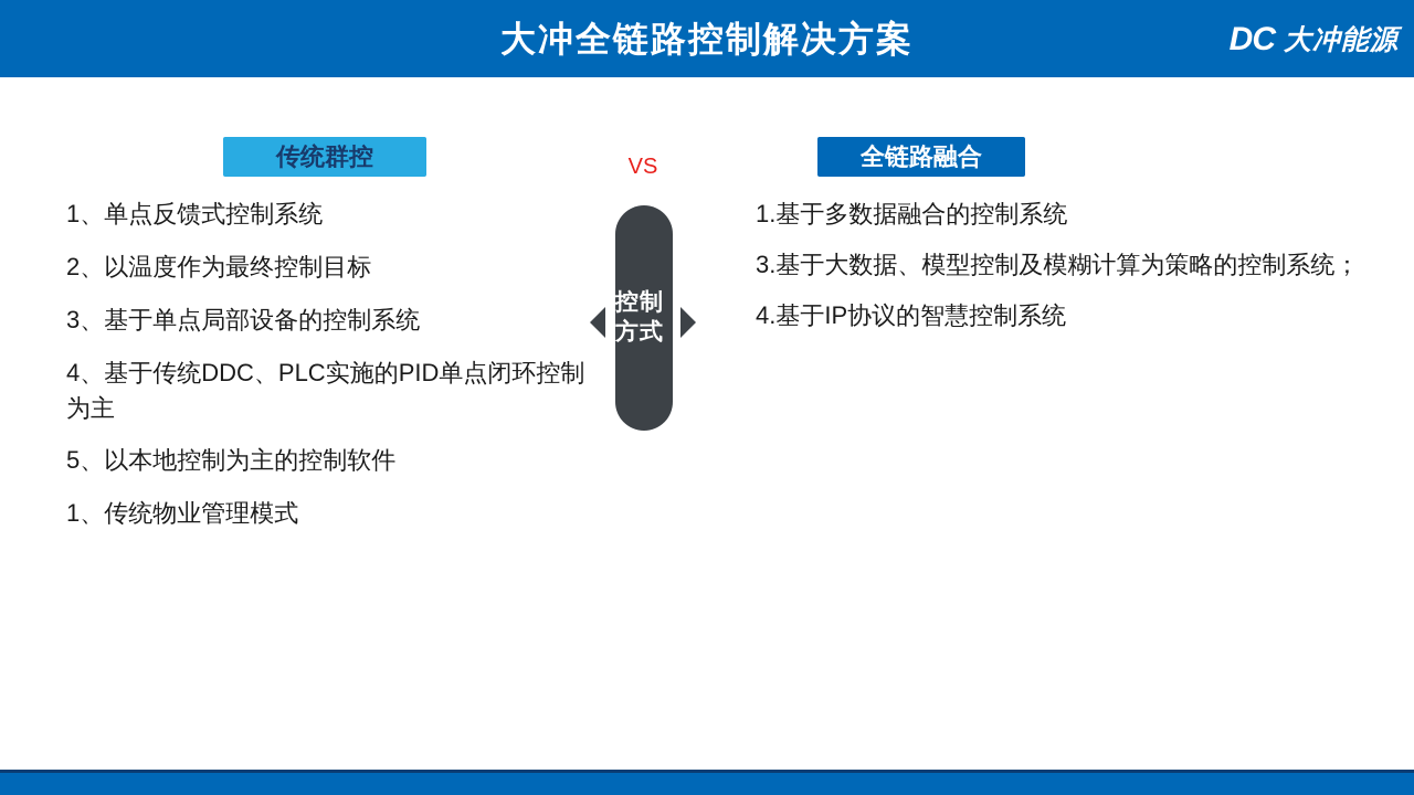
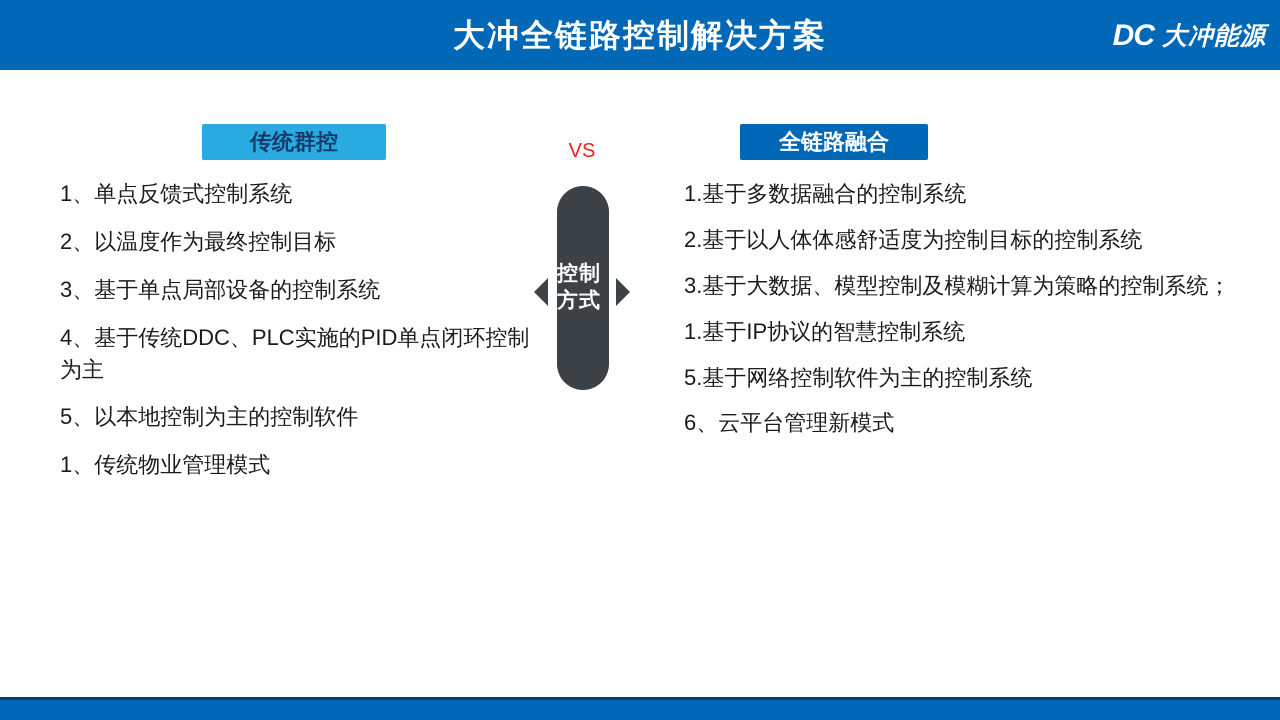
  大冲全链路控制解决方案
  DC
  大冲能源
  传统群控
  全链路融合
  VS
  控制方式
  1、单点反馈式控制系统
  2、以温度作为最终控制目标
  3、基于单点局部设备的控制系统
  4、基于传统DDC、PLC实施的PID单点闭环控制为主
  5、以本地控制为主的控制软件
  1、传统物业管理模式
  1.基于多数据融合的控制系统
+ 2.基于以人体体感舒适度为控制目标的控制系统
  3.基于大数据、模型控制及模糊计算为策略的控制系统；
- 4.基于IP协议的智慧控制系统
+ 1.基于IP协议的智慧控制系统
+ 5.基于网络控制软件为主的控制系统
+ 6、云平台管理新模式
